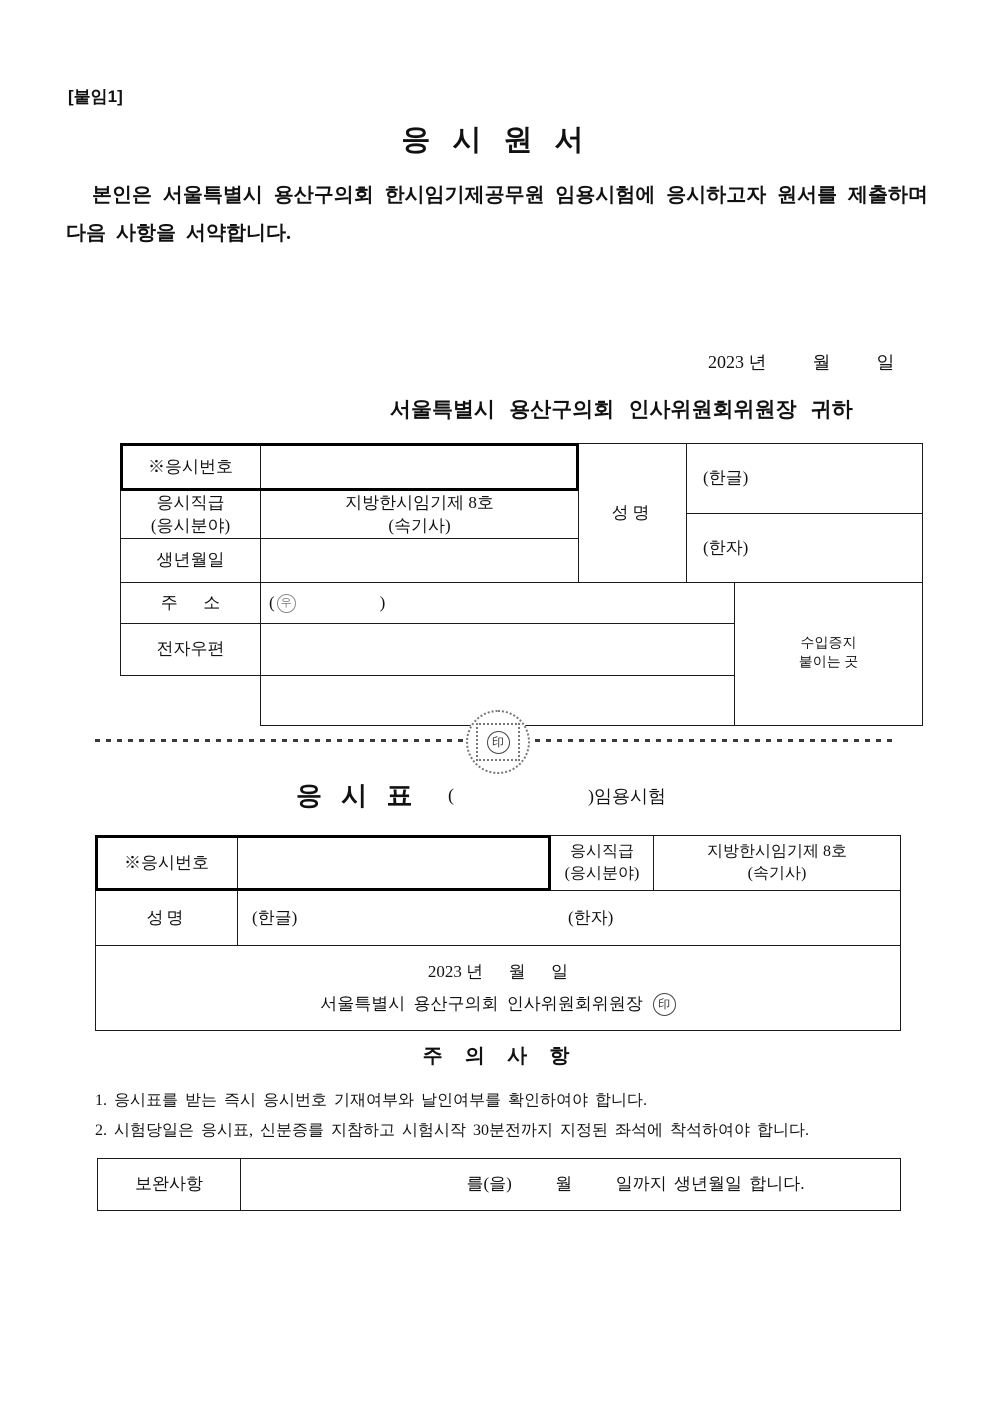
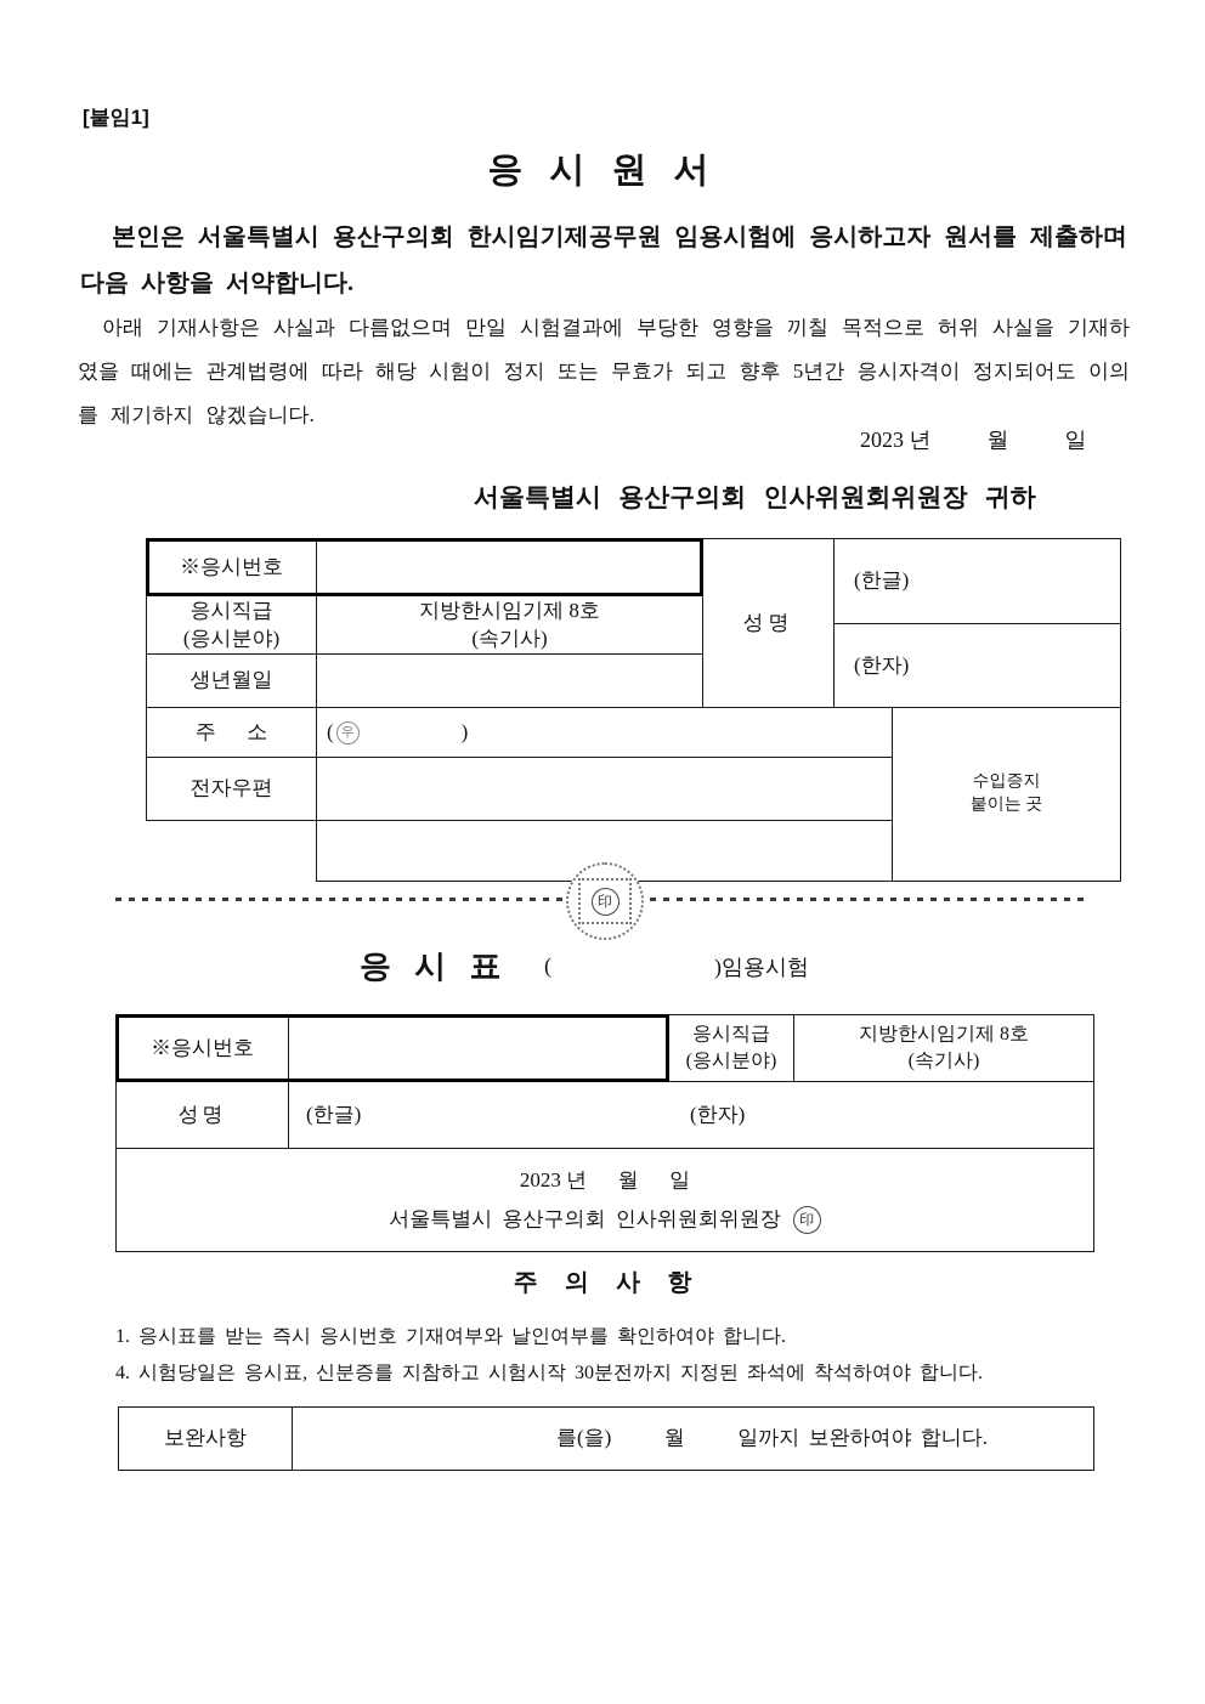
  [붙임1]
  응 시 원 서
  본인은 서울특별시 용산구의회 한시임기제공무원 임용시험에 응시하고자 원서를 제출하며 다음 사항을 서약합니다.
+ 아래 기재사항은 사실과 다름없으며 만일 시험결과에 부당한 영향을 끼칠 목적으로 허위 사실을 기재하였을 때에는 관계법령에 따라 해당 시험이 정지 또는 무효가 되고 향후 5년간 응시자격이 정지되어도 이의를 제기하지 않겠습니다.
  2023 년
  월
  일
  서울특별시 용산구의회 인사위원회위원장 귀하
  ※응시번호
  응시직급
  (응시분야)
  지방한시임기제 8호
  (속기사)
  생년월일
  성명
  (한글)
  (한자)
  주 소
  (
  우
  )
  전자우편
  수입증지
  붙이는 곳
  印
  응 시 표
  (
  )임용시험
  ※응시번호
  응시직급
  (응시분야)
  지방한시임기제 8호
  (속기사)
  성명
  (한글)
  (한자)
  2023 년 월 일
  서울특별시 용산구의회 인사위원회위원장
  印
  주 의 사 항
  1. 응시표를 받는 즉시 응시번호 기재여부와 날인여부를 확인하여야 합니다.
- 2. 시험당일은 응시표, 신분증를 지참하고 시험시작 30분전까지 지정된 좌석에 착석하여야 합니다.
+ 4. 시험당일은 응시표, 신분증를 지참하고 시험시작 30분전까지 지정된 좌석에 착석하여야 합니다.
  보완사항
- 를(을) 월 일까지 생년월일 합니다.
+ 를(을) 월 일까지 보완하여야 합니다.
